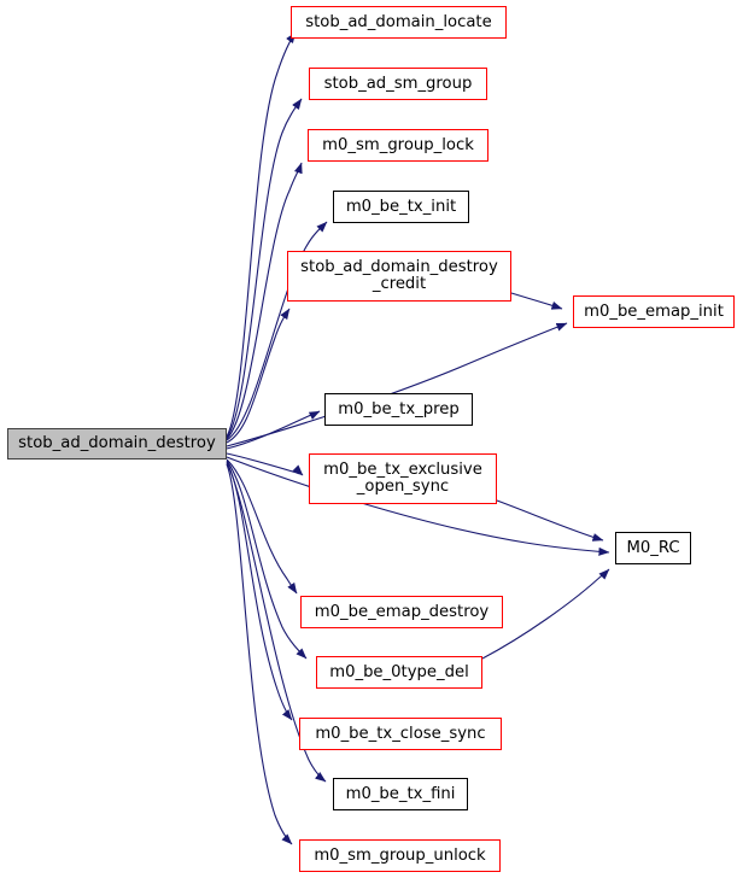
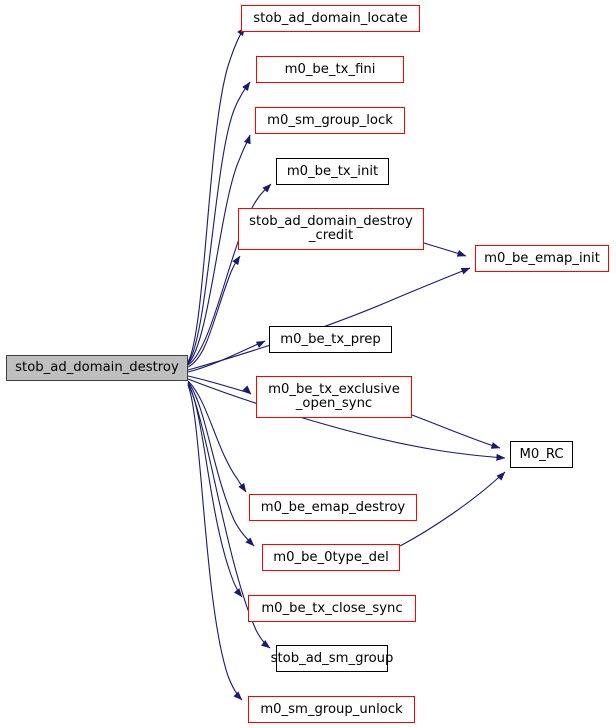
  stob_ad_domain_destroy
  stob_ad_domain_locate
- stob_ad_sm_group
+ m0_be_tx_fini
  m0_sm_group_lock
  m0_be_tx_init
  stob_ad_domain_destroy
  _credit
  m0_be_emap_init
  m0_be_tx_prep
  m0_be_tx_exclusive
  _open_sync
  M0_RC
  m0_be_emap_destroy
  m0_be_0type_del
  m0_be_tx_close_sync
- m0_be_tx_fini
+ stob_ad_sm_group
  m0_sm_group_unlock
